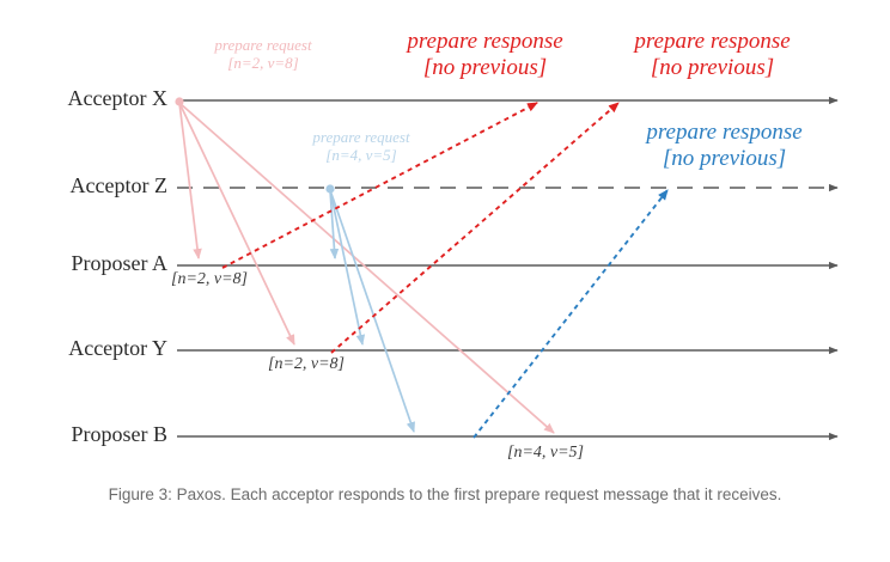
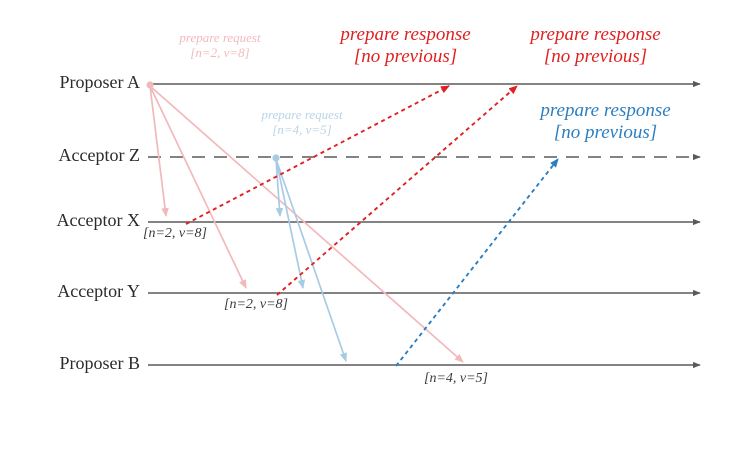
- Acceptor X
+ Proposer A
  Acceptor Z
- Proposer A
+ Acceptor X
  Acceptor Y
  Proposer B
  prepare request
  [n=2, v=8]
  prepare request
  [n=4, v=5]
  prepare response
  [no previous]
  prepare response
  [no previous]
  prepare response
  [no previous]
  [n=2, v=8]
  [n=2, v=8]
  [n=4, v=5]
- Figure 3: Paxos. Each acceptor responds to the first prepare request message that it receives.
